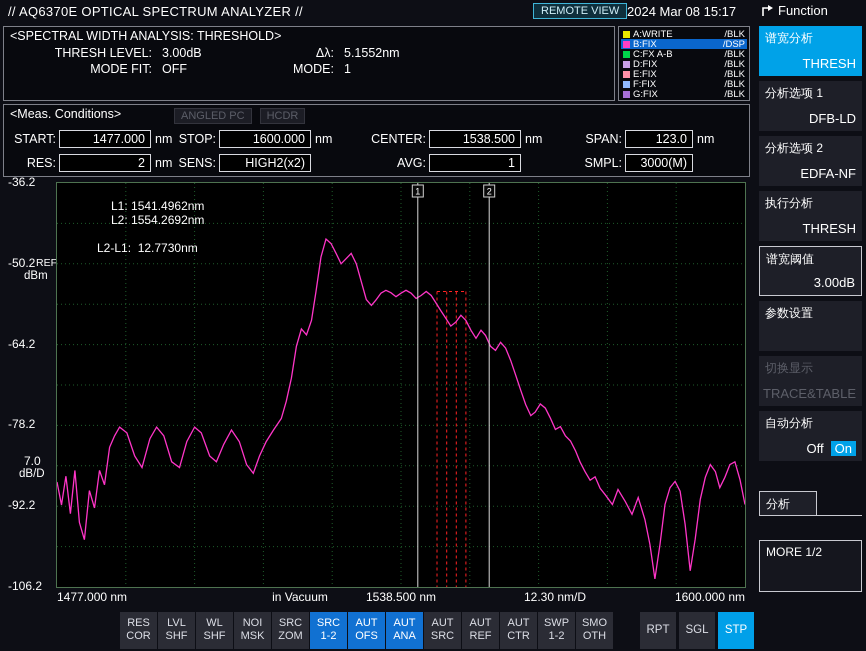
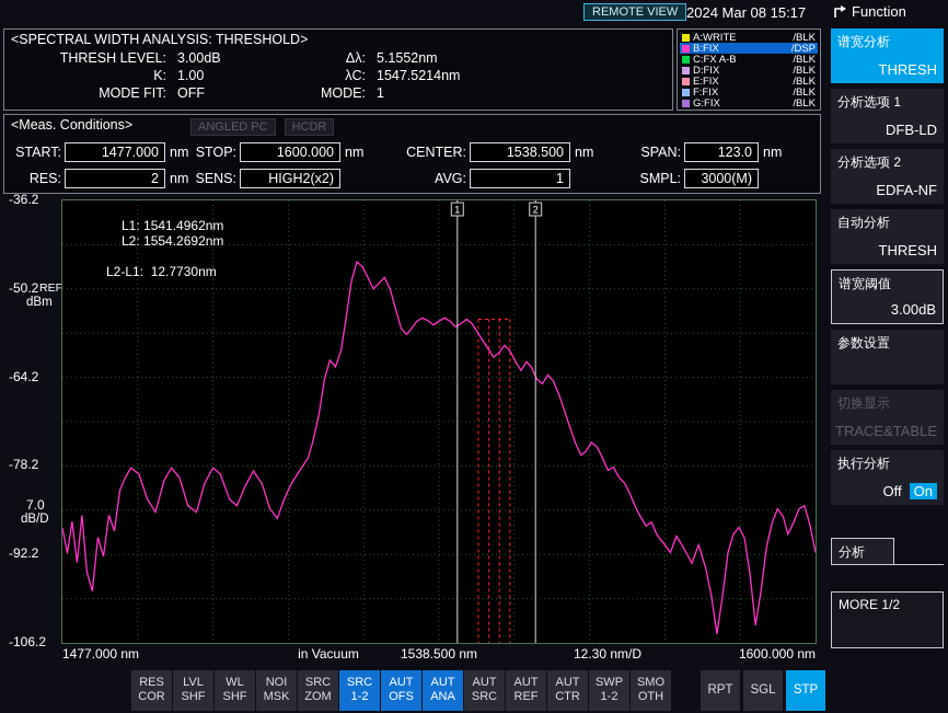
- // AQ6370E OPTICAL SPECTRUM ANALYZER //
  REMOTE VIEW
  2024 Mar 08 15:17
  <SPECTRAL WIDTH ANALYSIS: THRESHOLD>
  THRESH LEVEL:
  3.00dB
  Δλ:
  5.1552nm
+ K:
+ 1.00
+ λC:
+ 1547.5214nm
  MODE FIT:
  OFF
  MODE:
  1
  A:WRITE
  /BLK
  B:FIX
  /DSP
  C:FX A-B
  /BLK
  D:FIX
  /BLK
  E:FIX
  /BLK
  F:FIX
  /BLK
  G:FIX
  /BLK
  <Meas. Conditions>
  ANGLED PC
  HCDR
  START:
  1477.000
  nm
  STOP:
  1600.000
  nm
  CENTER:
  1538.500
  nm
  SPAN:
  123.0
  nm
  RES:
  2
  nm
  SENS:
  HIGH2(x2)
  AVG:
  1
  SMPL:
  3000(M)
  REF
  dBm
  7.0
  dB/D
  -36.2
  -50.2
  -64.2
  -78.2
  -92.2
  -106.2
  1
  2
  L1: 1541.4962nm
  L2: 1554.2692nm
  L2-L1: 12.7730nm
  1477.000 nm
  in Vacuum
  1538.500 nm
  12.30 nm/D
  1600.000 nm
  RES
  COR
  LVL
  SHF
  WL
  SHF
  NOI
  MSK
  SRC
  ZOM
  SRC
  1-2
  AUT
  OFS
  AUT
  ANA
  AUT
  SRC
  AUT
  REF
  AUT
  CTR
  SWP
  1-2
  SMO
  OTH
  RPT
  SGL
  STP
  Function
  谱宽分析
  THRESH
  分析选项 1
  DFB-LD
  分析选项 2
  EDFA-NF
- 执行分析
+ 自动分析
  THRESH
  谱宽阈值
  3.00dB
  参数设置
  切换显示
  TRACE&TABLE
- 自动分析
+ 执行分析
  Off
  On
  分析
  MORE 1/2
